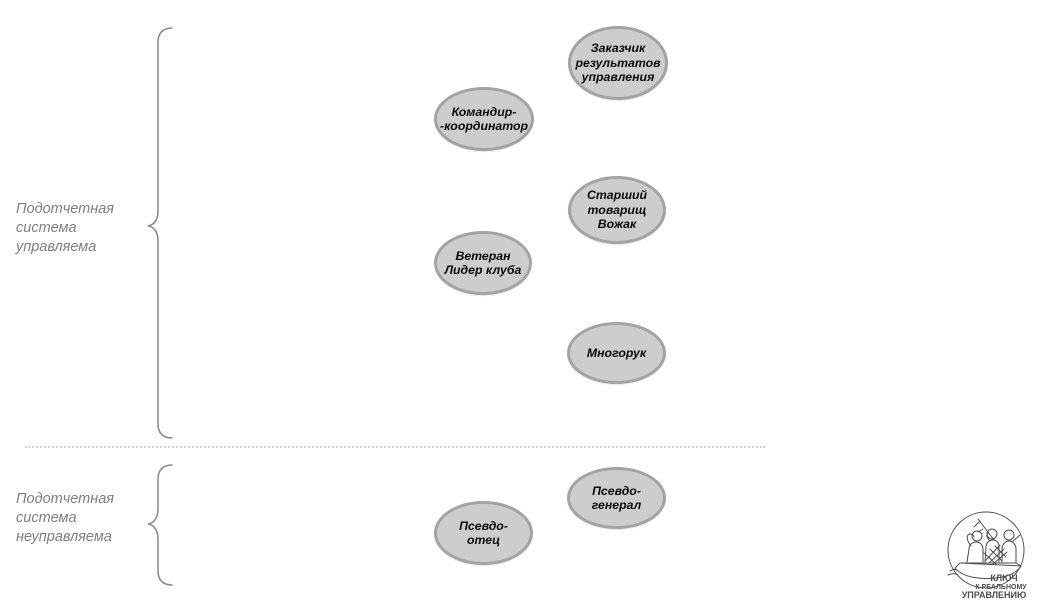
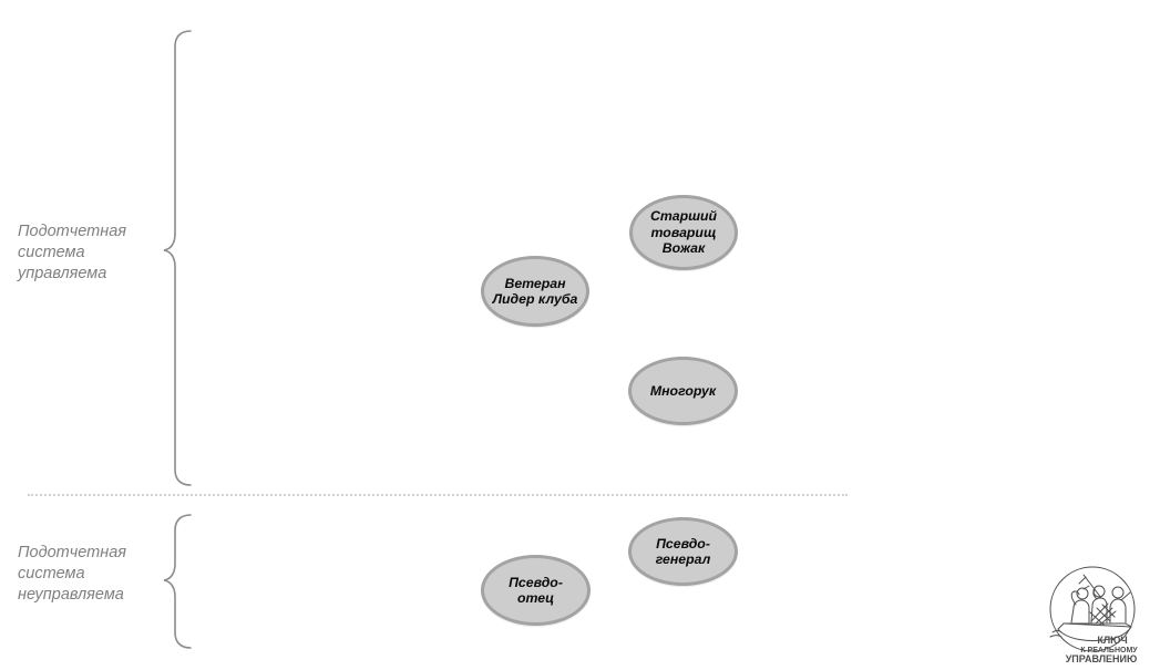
  Подотчетная
  система
  управляема
- Заказчик
- результатов
- управления
- Командир-
- -координатор
  Старший
  товарищ
  Вожак
  Ветеран
  Лидер клуба
  Многорук
  Подотчетная
  система
  неуправляема
  Псевдо-
  генерал
  Псевдо-
  отец
  КЛЮЧ
  УПРАВЛЕНИЮ
